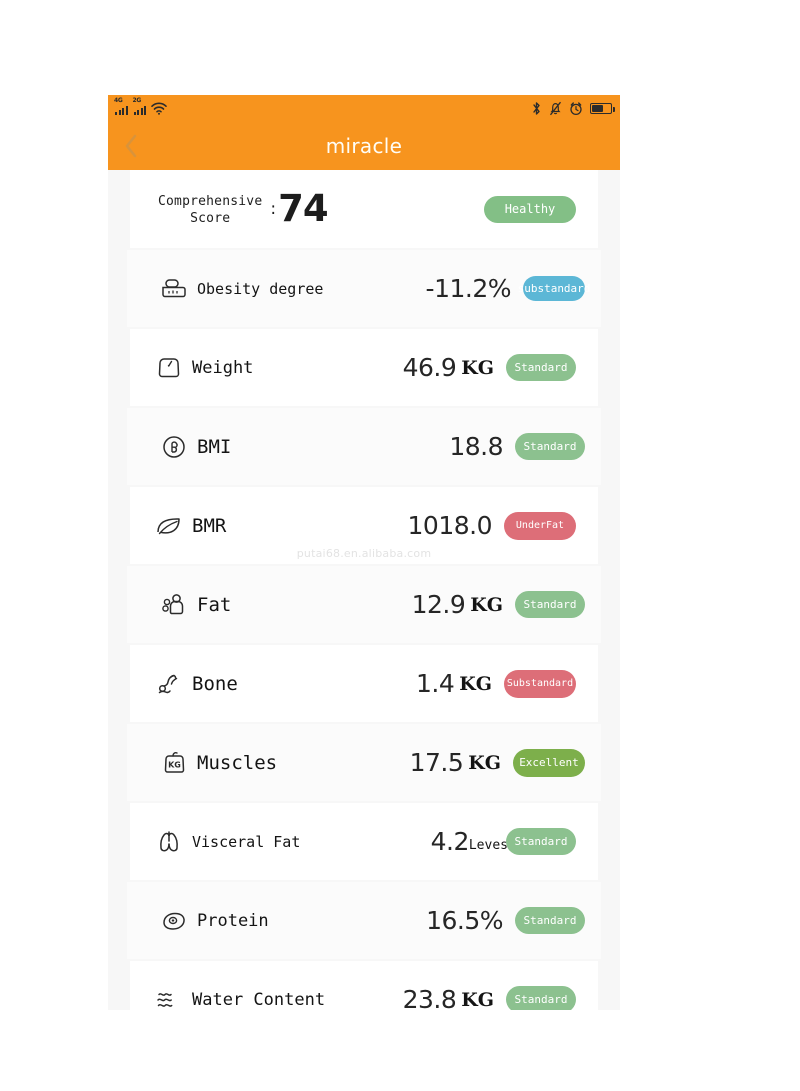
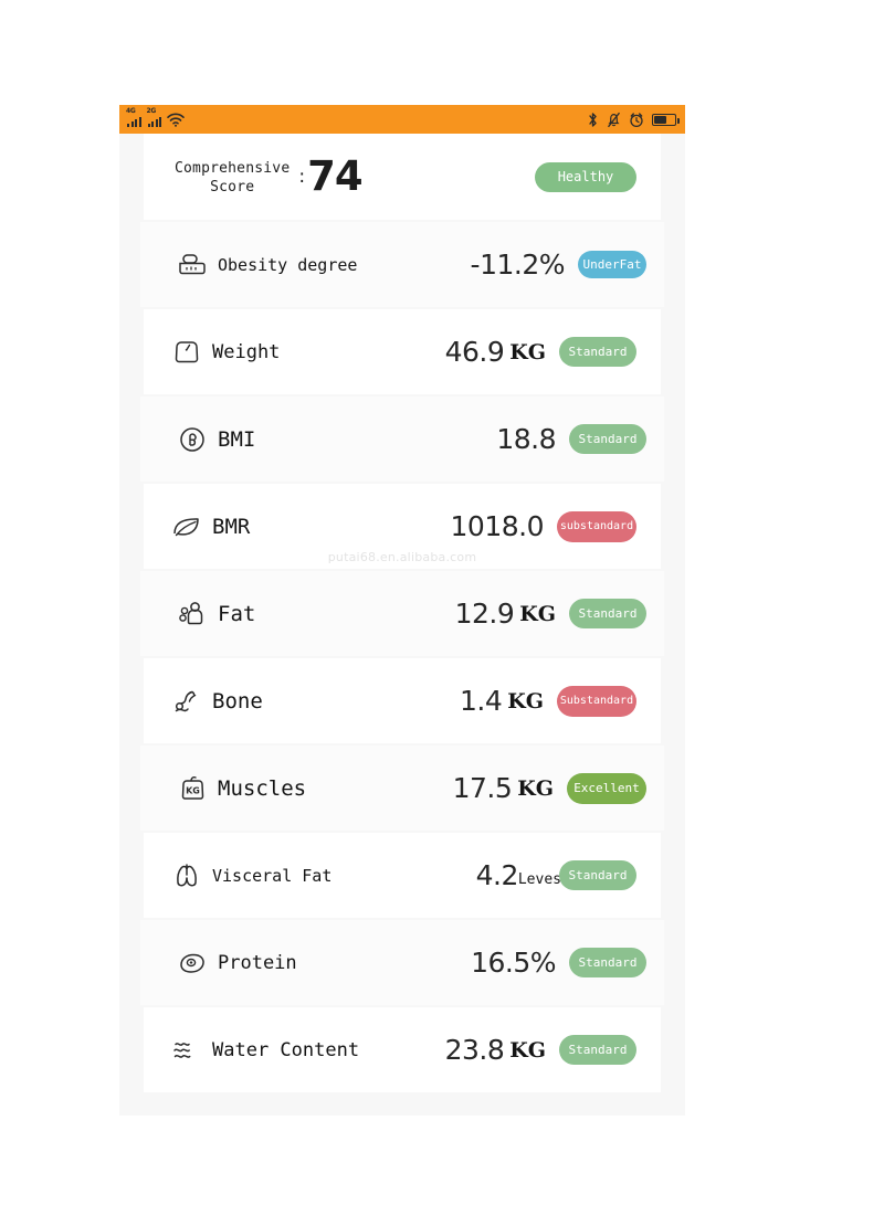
- miracle
  Comprehensive
  Score
  :
  74
  Healthy
  Obesity degree
  -11.2%
- substandard
+ UnderFat
  Weight
  46.9
  KG
  Standard
  BMI
  18.8
  Standard
  BMR
  1018.0
- UnderFat
+ substandard
  putai68.en.alibaba.com
  Fat
  12.9
  KG
  Standard
  Bone
  1.4
  KG
  Substandard
  KG
  Muscles
  17.5
  KG
  Excellent
  Visceral Fat
  4.2
  Leves
  Standard
  Protein
  16.5%
  Standard
  Water Content
  23.8
  KG
  Standard
